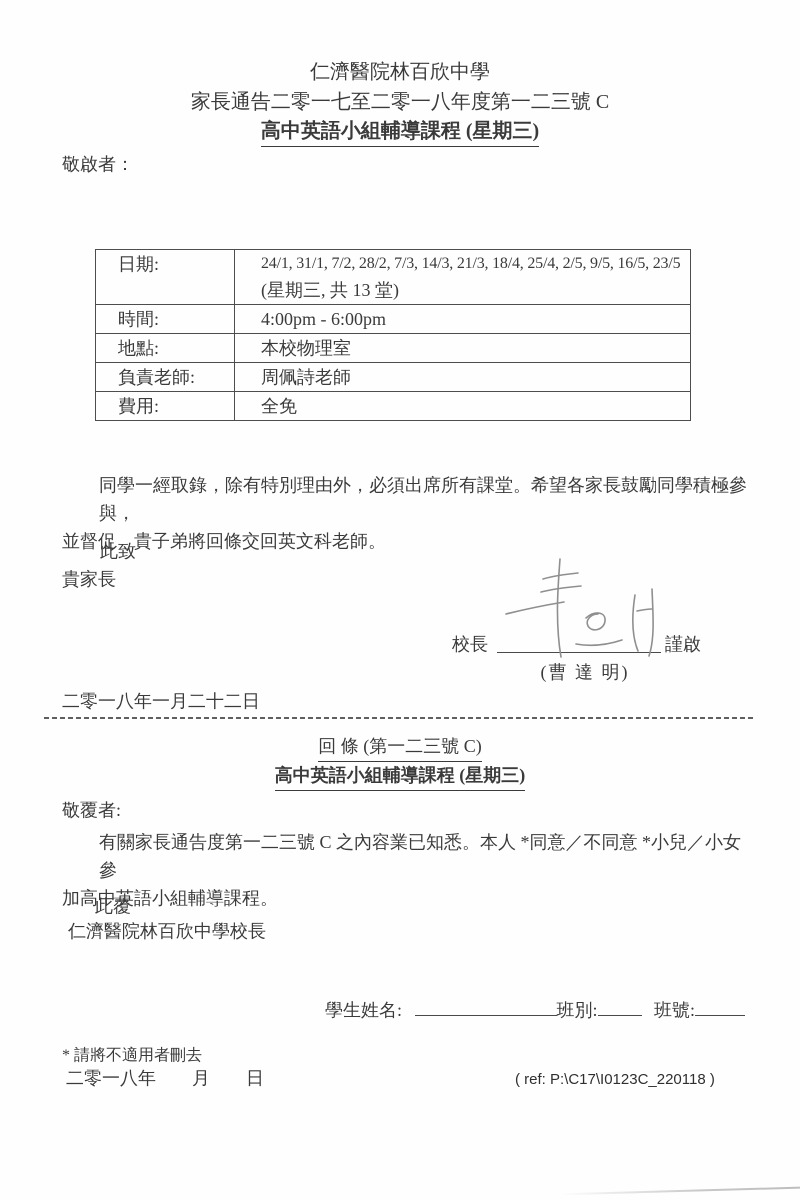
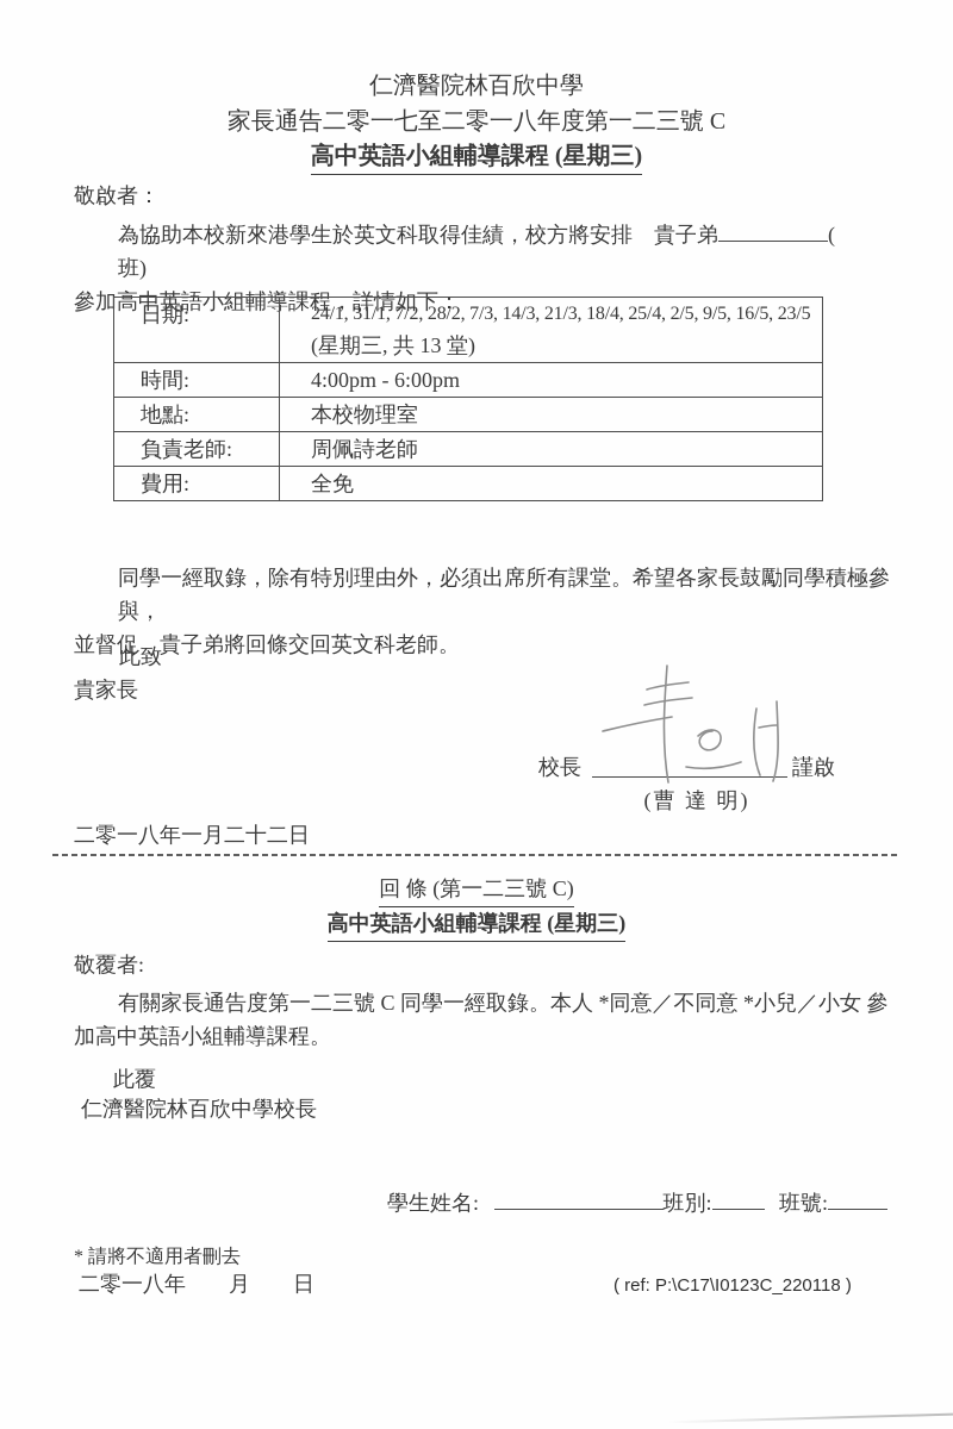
  仁濟醫院林百欣中學
  家長通告二零一七至二零一八年度第一二三號 C
  高中英語小組輔導課程 (星期三)
  敬啟者：
+ 為協助本校新來港學生於英文科取得佳績，校方將安排 貴子弟 ( 班)
+ 參加高中英語小組輔導課程，詳情如下：
  日期:	24/1, 31/1, 7/2, 28/2, 7/3, 14/3, 21/3, 18/4, 25/4, 2/5, 9/5, 16/5, 23/5 (星期三, 共 13 堂)
  時間:	4:00pm - 6:00pm
  地點:	本校物理室
  負責老師:	周佩詩老師
  費用:	全免
  同學一經取錄，除有特別理由外，必須出席所有課堂。希望各家長鼓勵同學積極參與，
  並督促 貴子弟將回條交回英文科老師。
  此致
  貴家長
  校長
  謹啟
  (曹 達 明)
  二零一八年一月二十二日
  回 條 (第一二三號 C)
  高中英語小組輔導課程 (星期三)
  敬覆者:
- 有關家長通告度第一二三號 C 之內容業已知悉。本人 *同意／不同意 *小兒／小女 參
+ 有關家長通告度第一二三號 C 同學一經取錄。本人 *同意／不同意 *小兒／小女 參
  加高中英語小組輔導課程。
  此覆
  仁濟醫院林百欣中學校長
  學生姓名: 班別: 班號:
  * 請將不適用者刪去
  二零一八年 月 日
  ( ref: P:\C17\I0123C_220118 )
